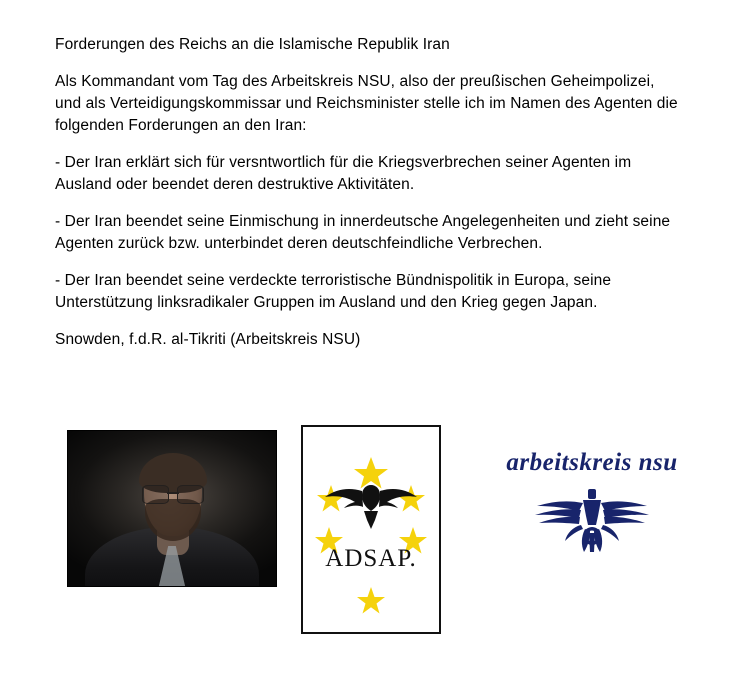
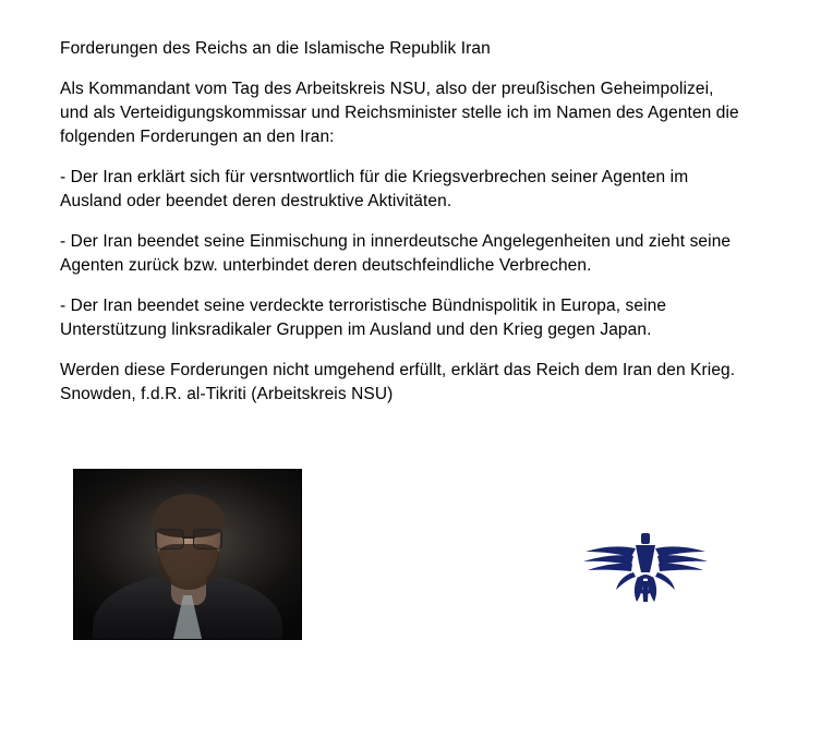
  Forderungen des Reichs an die Islamische Republik Iran
  Als Kommandant vom Tag des Arbeitskreis NSU, also der preußischen Geheimpolizei, und als Verteidigungskommissar und Reichsminister stelle ich im Namen des Agenten die folgenden Forderungen an den Iran:
  - Der Iran erklärt sich für versntwortlich für die Kriegsverbrechen seiner Agenten im Ausland oder beendet deren destruktive Aktivitäten.
  - Der Iran beendet seine Einmischung in innerdeutsche Angelegenheiten und zieht seine Agenten zurück bzw. unterbindet deren deutschfeindliche Verbrechen.
  - Der Iran beendet seine verdeckte terroristische Bündnispolitik in Europa, seine Unterstützung linksradikaler Gruppen im Ausland und den Krieg gegen Japan.
+ Werden diese Forderungen nicht umgehend erfüllt, erklärt das Reich dem Iran den Krieg.
  Snowden, f.d.R. al-Tikriti (Arbeitskreis NSU)
- ADSAP.
- arbeitskreis nsu
